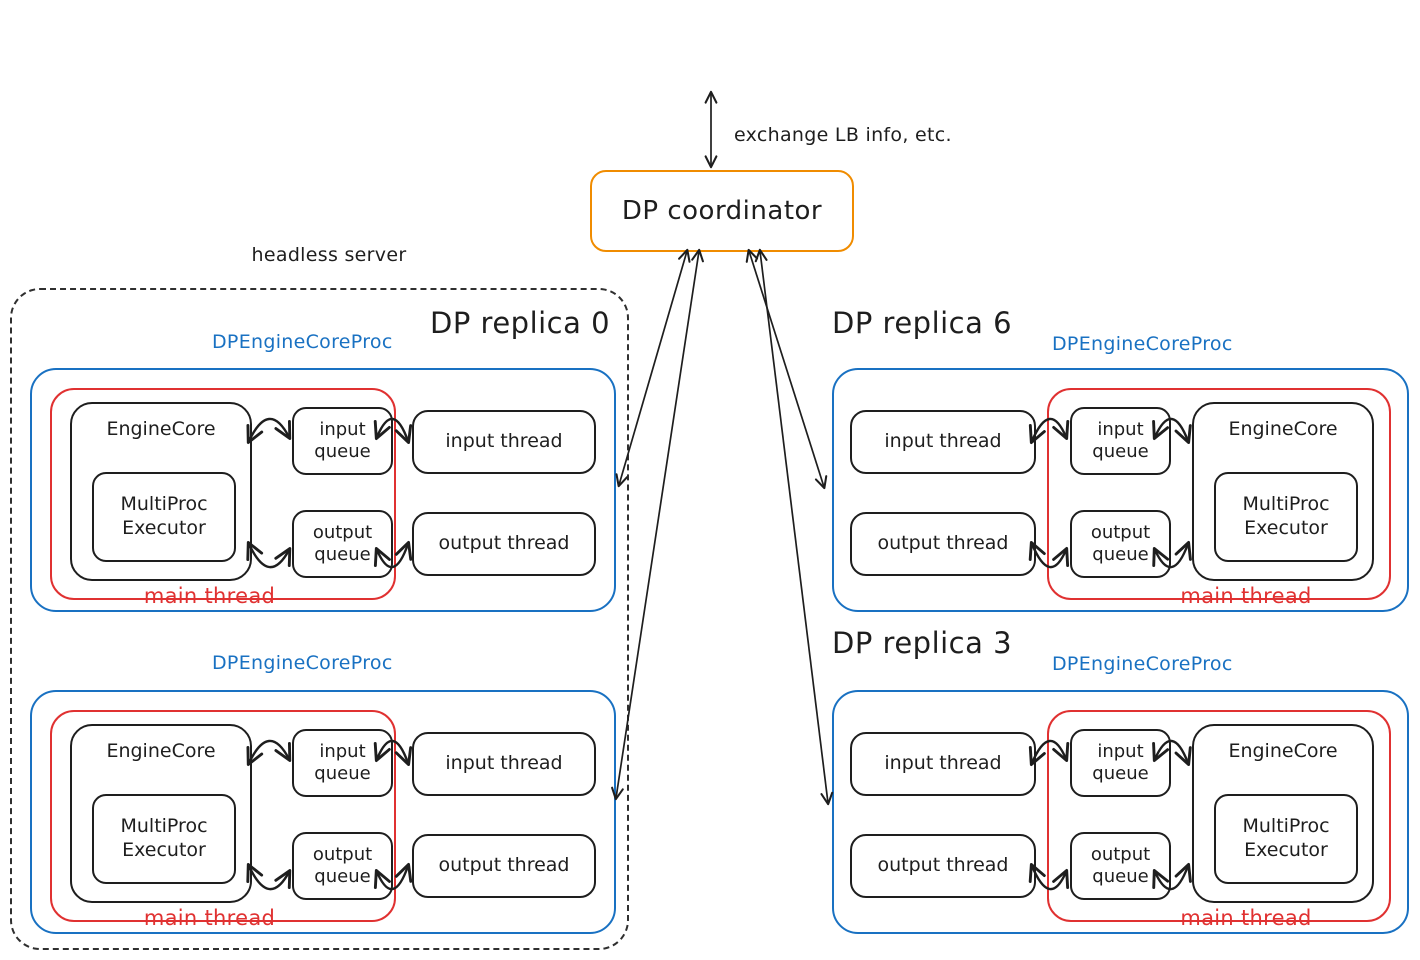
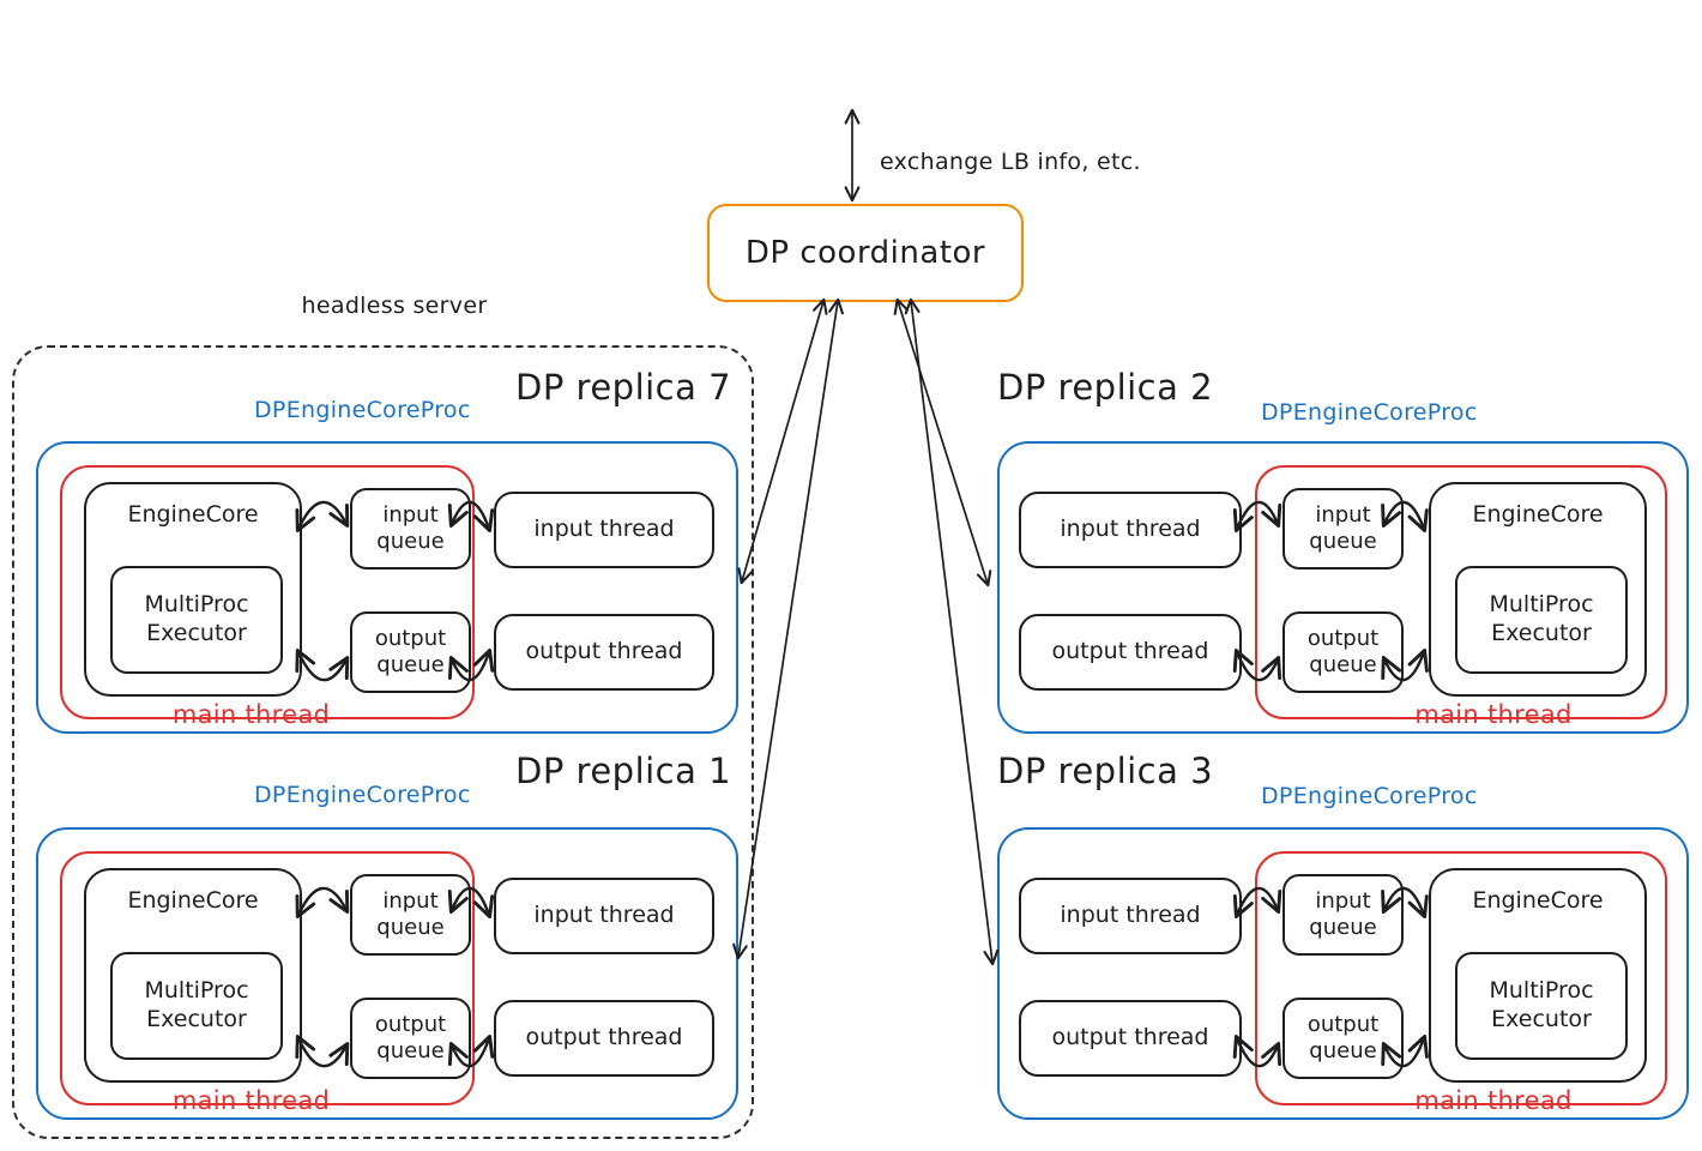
  exchange LB info, etc.
  DP coordinator
  headless server
- DP replica 0
+ DP replica 7
  DPEngineCoreProc
+ DP replica 1
  DPEngineCoreProc
- DP replica 6
+ DP replica 2
  DPEngineCoreProc
  DP replica 3
  DPEngineCoreProc
  EngineCore
  MultiProc Executor
  input queue
  output queue
  input thread
  output thread
  main thread
  EngineCore
  MultiProc Executor
  input queue
  output queue
  input thread
  output thread
  main thread
  input thread
  output thread
  input queue
  output queue
  EngineCore
  MultiProc Executor
  main thread
  input thread
  output thread
  input queue
  output queue
  EngineCore
  MultiProc Executor
  main thread
